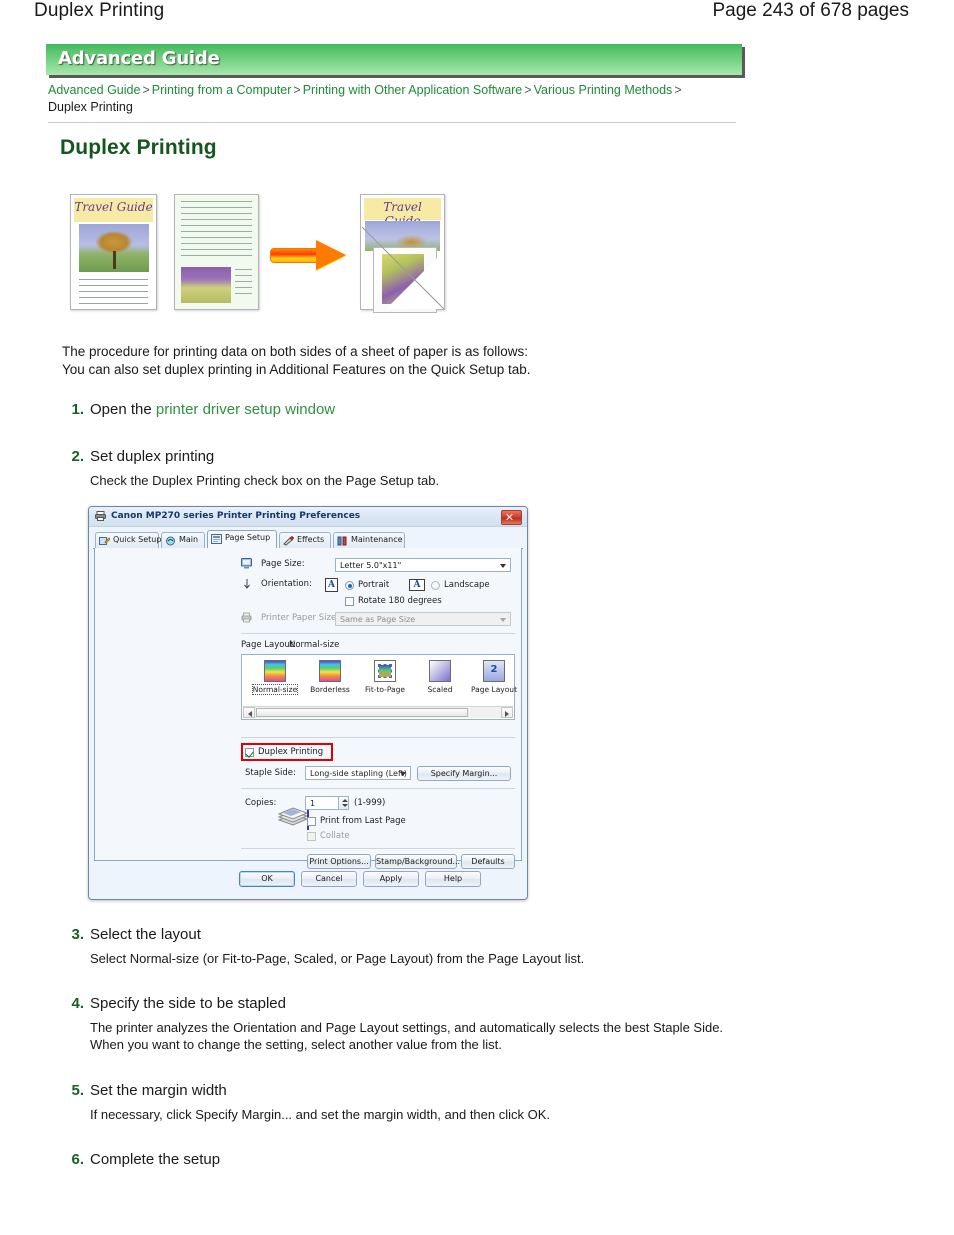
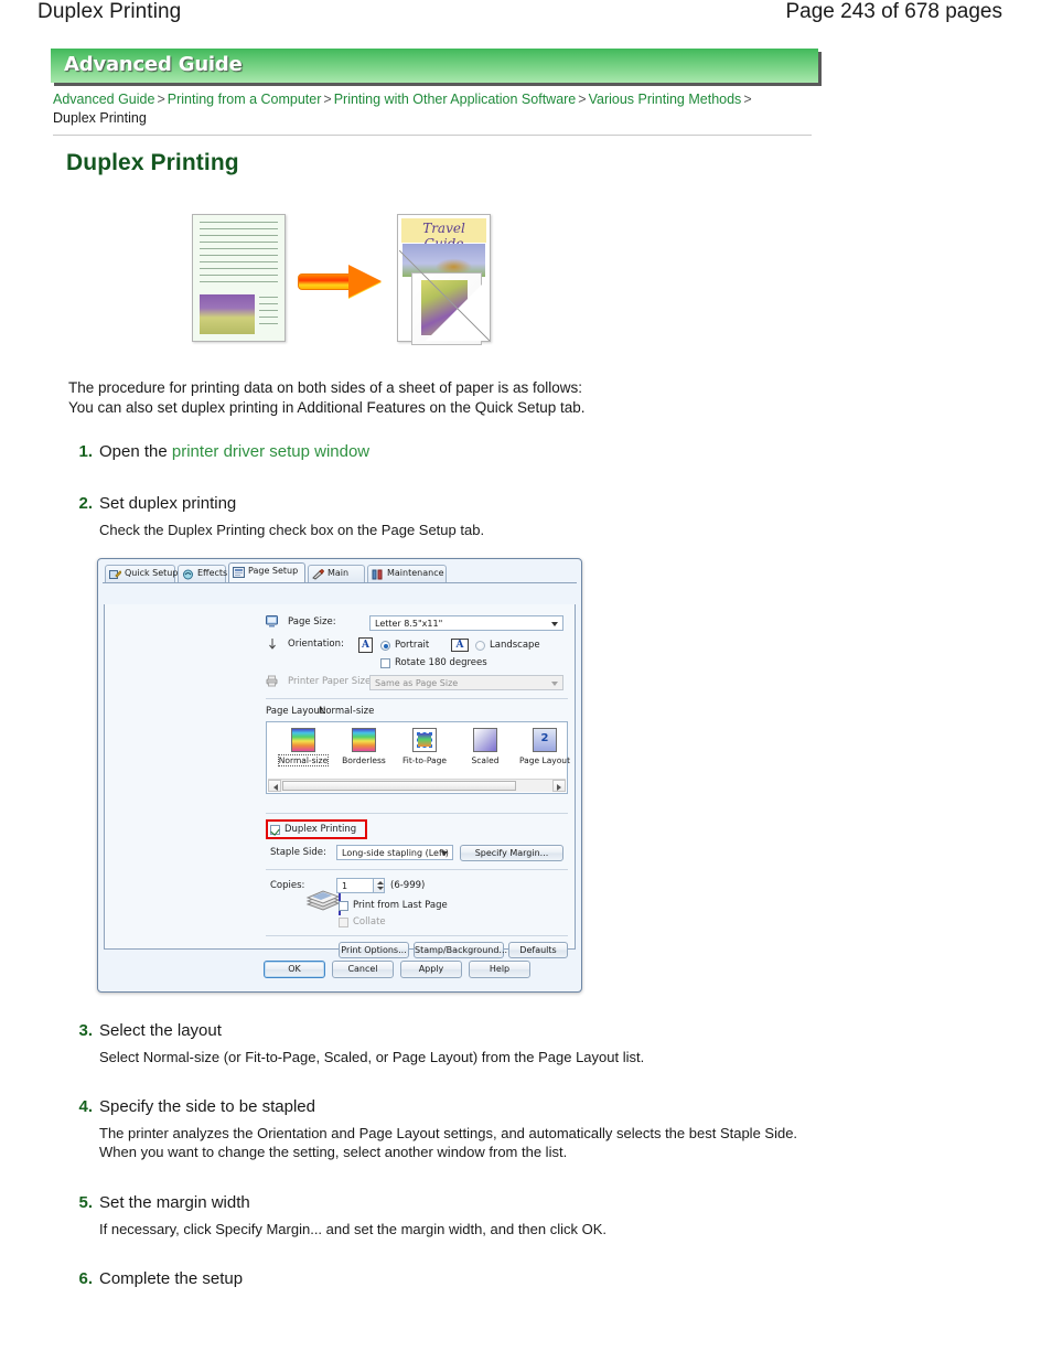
  Duplex Printing
  Page 243 of 678 pages
  Advanced Guide
  Advanced Guide > Printing from a Computer > Printing with Other Application Software > Various Printing Methods >
  Duplex Printing
  Duplex Printing
- Travel Guide
  The procedure for printing data on both sides of a sheet of paper is as follows:
  You can also set duplex printing in Additional Features on the Quick Setup tab.
  1.
  Open the printer driver setup window
  2.
  Set duplex printing
  Check the Duplex Printing check box on the Page Setup tab.
- Canon MP270 series Printer Printing Preferences
  Quick Setup
- Main
+ Effects
  Page Setup
- Effects
+ Main
  Maintenance
  Page Size:
- Letter 5.0"x11"
+ Letter 8.5"x11"
  Orientation:
  A
  Portrait
  A
  Landscape
  Rotate 180 degrees
  Printer Paper Size
  Same as Page Size
  Page Layout:
  Normal-size
  Normal-size
  Borderless
  Fit-to-Page
  Scaled
  Page Layout
  Duplex Printing
  Staple Side:
  Long-side stapling (Left)
  Specify Margin...
  Copies:
  1
- (1-999)
+ (6-999)
  Print from Last Page
  Collate
  Print Options...
  Stamp/Background..
  Defaults
  OK
  Cancel
  Apply
  Help
  3.
  Select the layout
  Select Normal-size (or Fit-to-Page, Scaled, or Page Layout) from the Page Layout list.
  4.
  Specify the side to be stapled
- The printer analyzes the Orientation and Page Layout settings, and automatically selects the best Staple Side. When you want to change the setting, select another value from the list.
+ The printer analyzes the Orientation and Page Layout settings, and automatically selects the best Staple Side. When you want to change the setting, select another window from the list.
  5.
  Set the margin width
  If necessary, click Specify Margin... and set the margin width, and then click OK.
  6.
  Complete the setup
